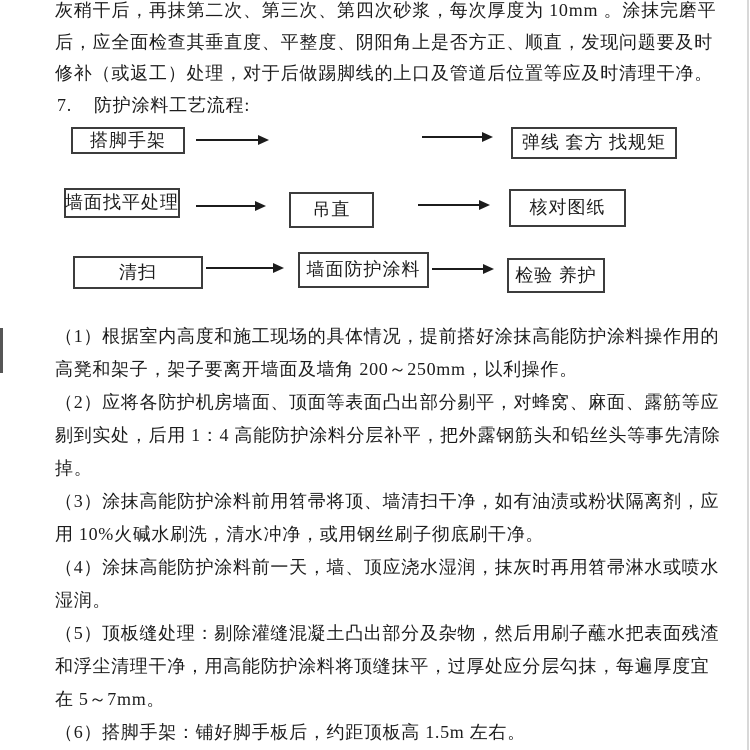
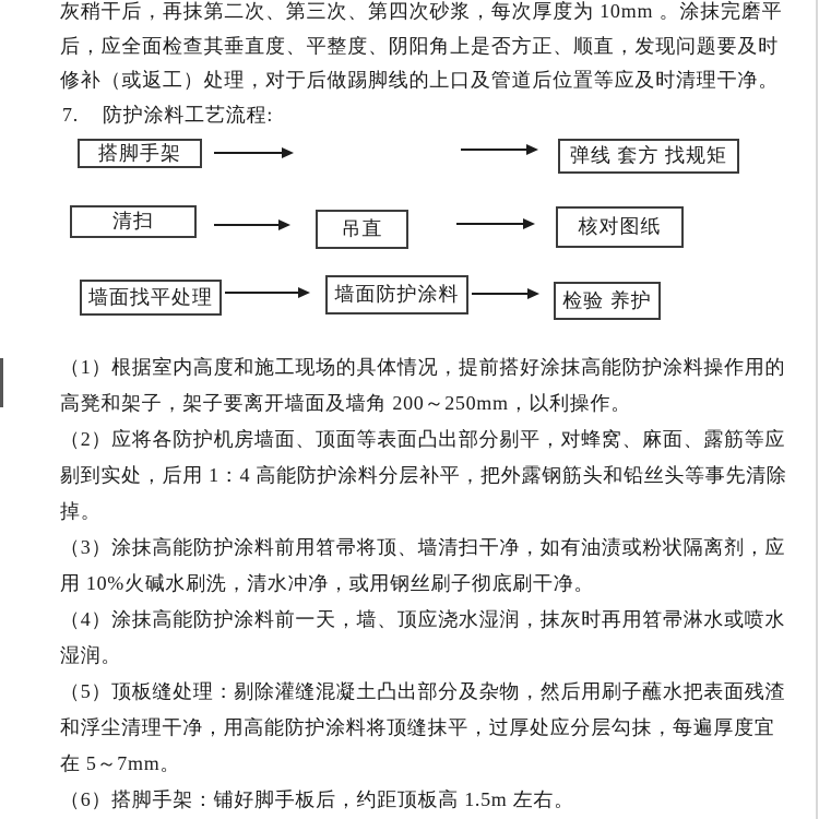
  灰稍干后，再抹第二次、第三次、第四次砂浆，每次厚度为 10mm 。涂抹完磨平
  后，应全面检查其垂直度、平整度、阴阳角上是否方正、顺直，发现问题要及时
  修补（或返工）处理，对于后做踢脚线的上口及管道后位置等应及时清理干净。
  7. 防护涂料工艺流程:
  搭脚手架
  弹线 套方 找规矩
- 墙面找平处理
+ 清扫
  吊直
  核对图纸
- 清扫
+ 墙面找平处理
  墙面防护涂料
  检验 养护
  （1）根据室内高度和施工现场的具体情况，提前搭好涂抹高能防护涂料操作用的
  高凳和架子，架子要离开墙面及墙角 200～250mm，以利操作。
  （2）应将各防护机房墙面、顶面等表面凸出部分剔平，对蜂窝、麻面、露筋等应
  剔到实处，后用 1：4 高能防护涂料分层补平，把外露钢筋头和铅丝头等事先清除
  掉。
  （3）涂抹高能防护涂料前用笤帚将顶、墙清扫干净，如有油渍或粉状隔离剂，应
  用 10%火碱水刷洗，清水冲净，或用钢丝刷子彻底刷干净。
  （4）涂抹高能防护涂料前一天，墙、顶应浇水湿润，抹灰时再用笤帚淋水或喷水
  湿润。
  （5）顶板缝处理：剔除灌缝混凝土凸出部分及杂物，然后用刷子蘸水把表面残渣
  和浮尘清理干净，用高能防护涂料将顶缝抹平，过厚处应分层勾抹，每遍厚度宜
  在 5～7mm。
  （6）搭脚手架：铺好脚手板后，约距顶板高 1.5m 左右。
